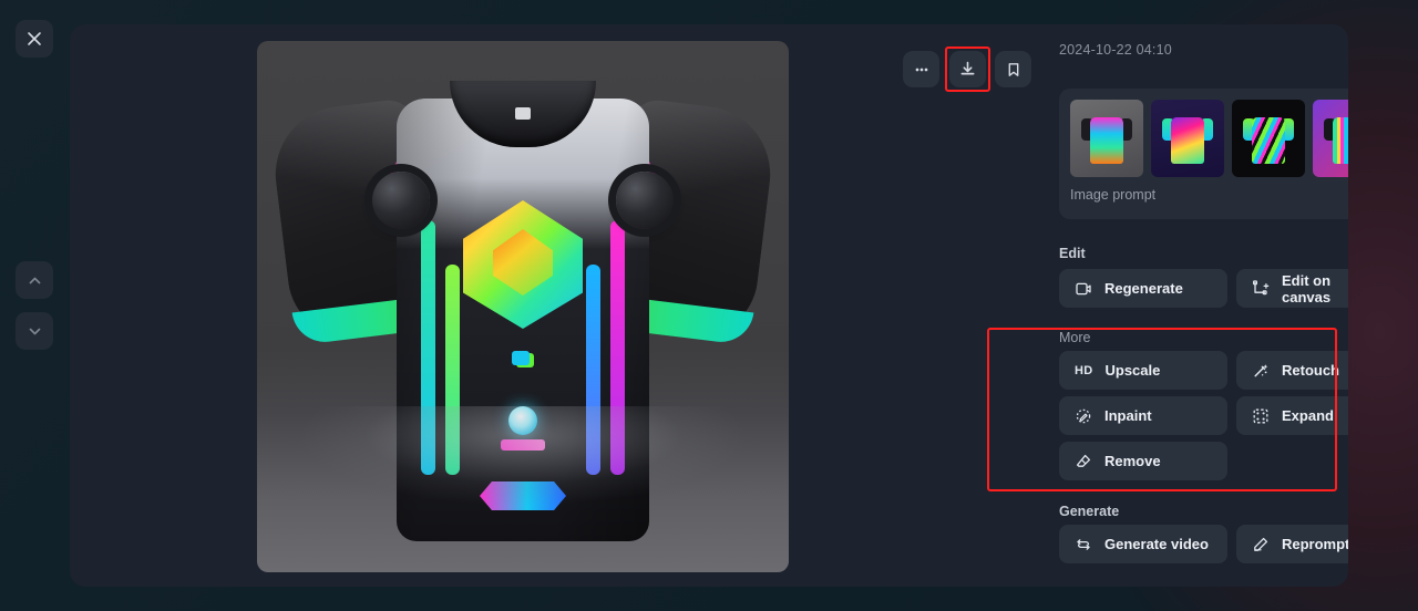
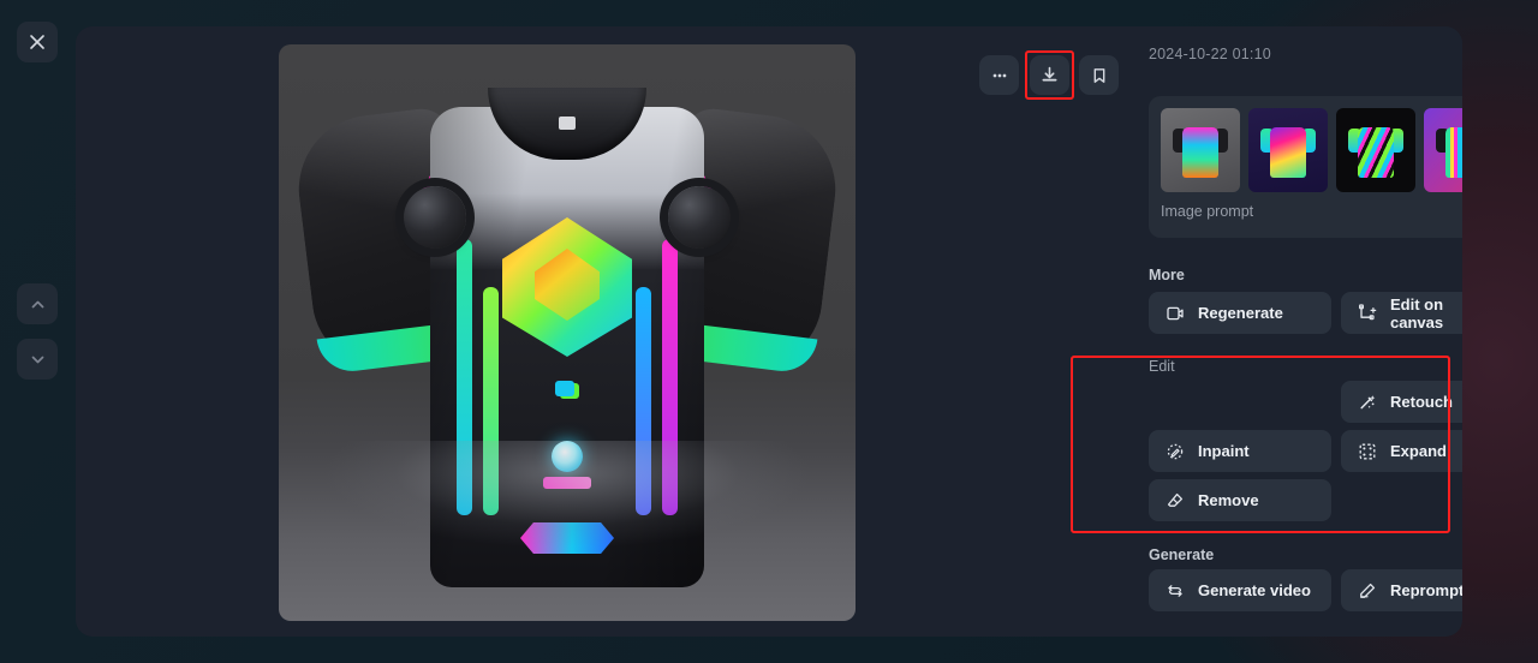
- 2024-10-22 04:10
+ 2024-10-22 01:10
  Image prompt
- Edit
+ More
  Regenerate
  Edit on canvas
- More
+ Edit
- HD
- Upscale
  Retouch
  Inpaint
  Expand
  Remove
  Generate
  Generate video
  Reprompt
